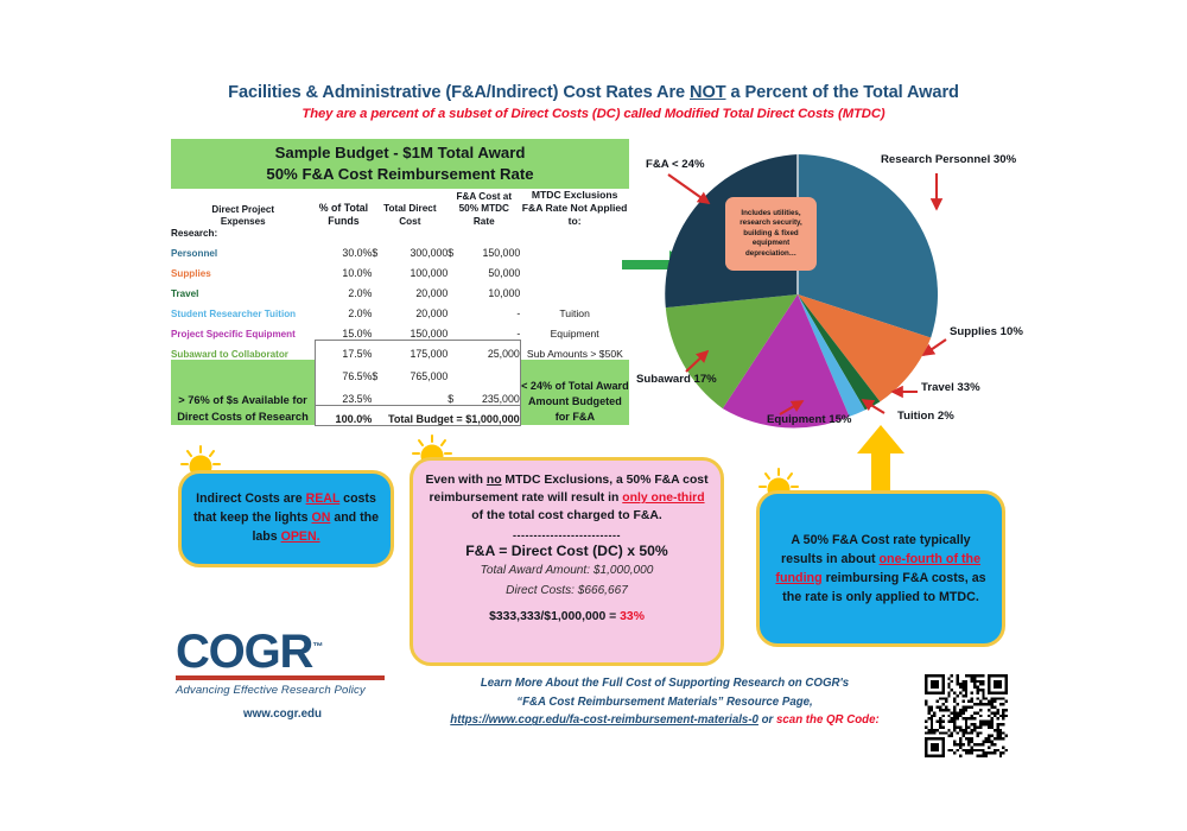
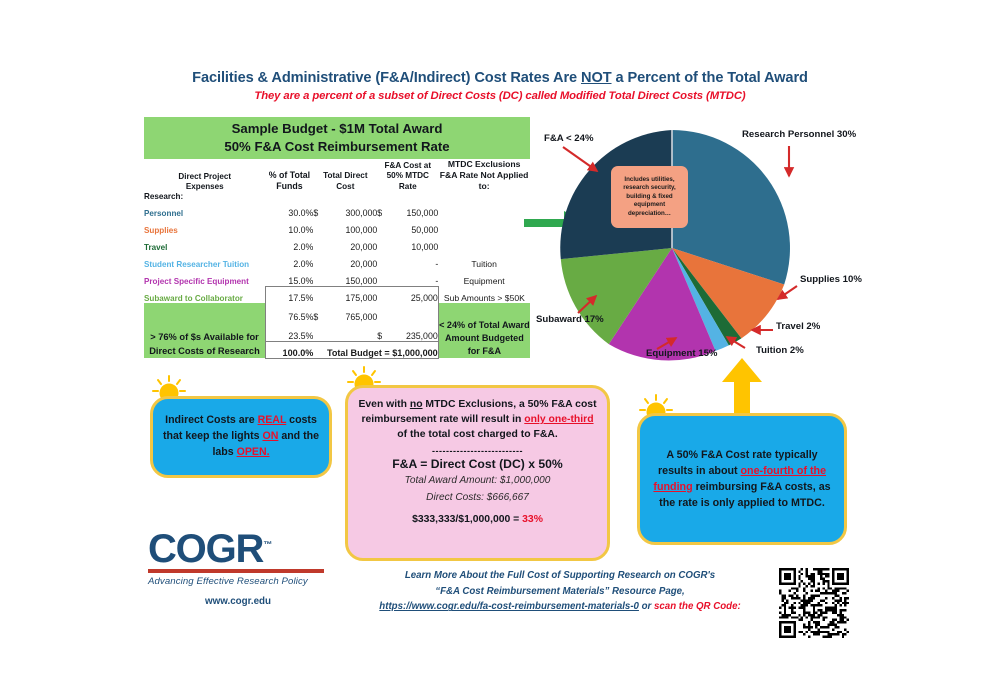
  Facilities & Administrative (F&A/Indirect) Cost Rates Are NOT a Percent of the Total Award
  They are a percent of a subset of Direct Costs (DC) called Modified Total Direct Costs (MTDC)
  Sample Budget - $1M Total Award
  50% F&A Cost Reimbursement Rate
  Direct ProjectExpenses	% of TotalFunds	Total DirectCost	F&A Cost at50% MTDCRate	MTDC ExclusionsF&A Rate Not Applied to:
  Research:
  Personnel	30.0%	$	300,000	$	150,000
  Supplies	10.0%		100,000		50,000
  Travel	2.0%		20,000		10,000
  Student Researcher Tuition	2.0%		20,000		-	Tuition
  Project Specific Equipment	15.0%		150,000		-	Equipment
  Subaward to Collaborator	17.5%		175,000		25,000	Sub Amounts > $50K
  > 76% of $s Available for Direct Costs of Research	76.5%	$	765,000			< 24% of Total Award Amount Budgeted for F&A
  23.5%			$	235,000
  100.0%	Total Budget = $1,000,000
  F&A < 24%
  Research Personnel 30%
  Supplies 10%
- Travel 33%
+ Travel 2%
  Tuition 2%
  Equipment 15%
  Subaward 17%
  Indirect Costs are REAL costs that keep the lights ON and the labs OPEN.
  Even with no MTDC Exclusions, a 50% F&A cost reimbursement rate will result in only one-third of the total cost charged to F&A.
  --------------------------
  F&A = Direct Cost (DC) x 50%
  Total Award Amount: $1,000,000
  Direct Costs: $666,667
  $333,333/$1,000,000 = 33%
  A 50% F&A Cost rate typically results in about one-fourth of the funding reimbursing F&A costs, as the rate is only applied to MTDC.
  COGR™
  Advancing Effective Research Policy
  www.cogr.edu
  Learn More About the Full Cost of Supporting Research on COGR's
  “F&A Cost Reimbursement Materials” Resource Page,
  https://www.cogr.edu/fa-cost-reimbursement-materials-0 or scan the QR Code:
